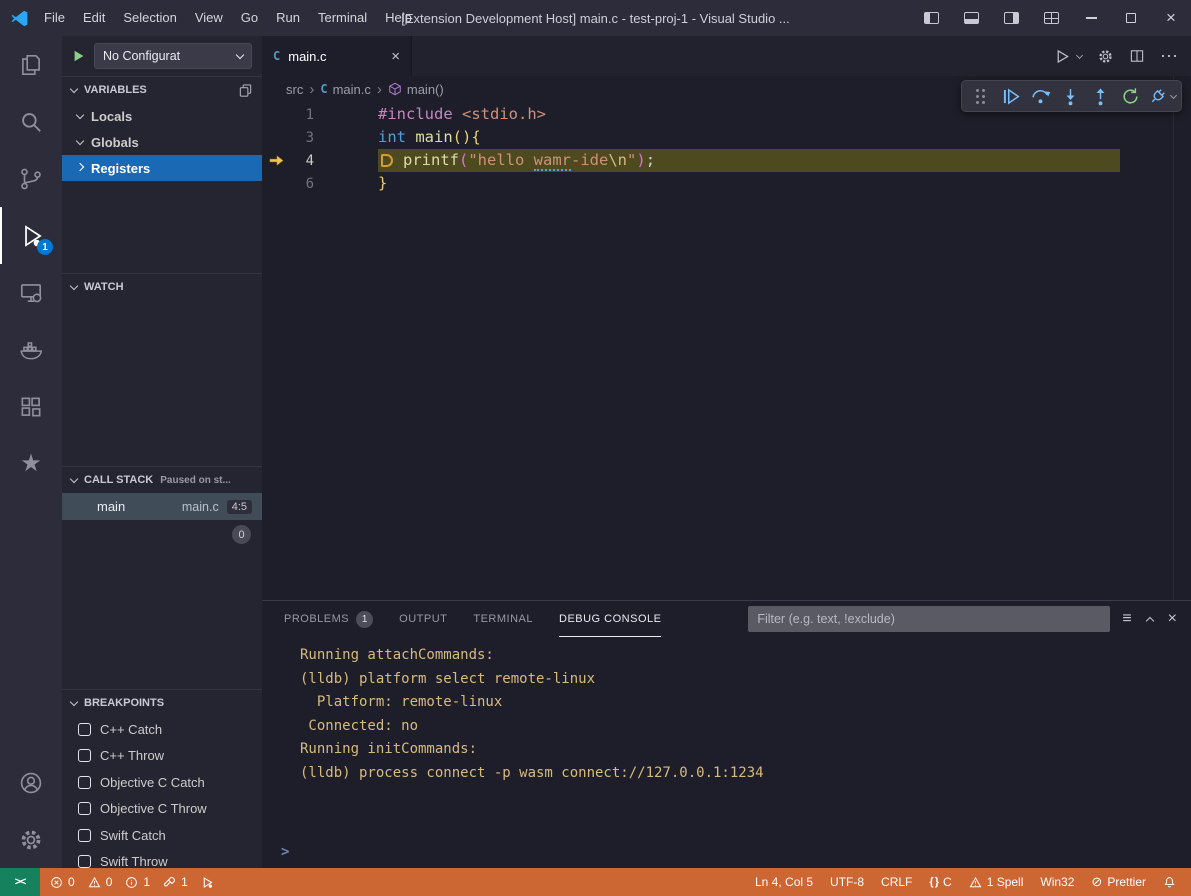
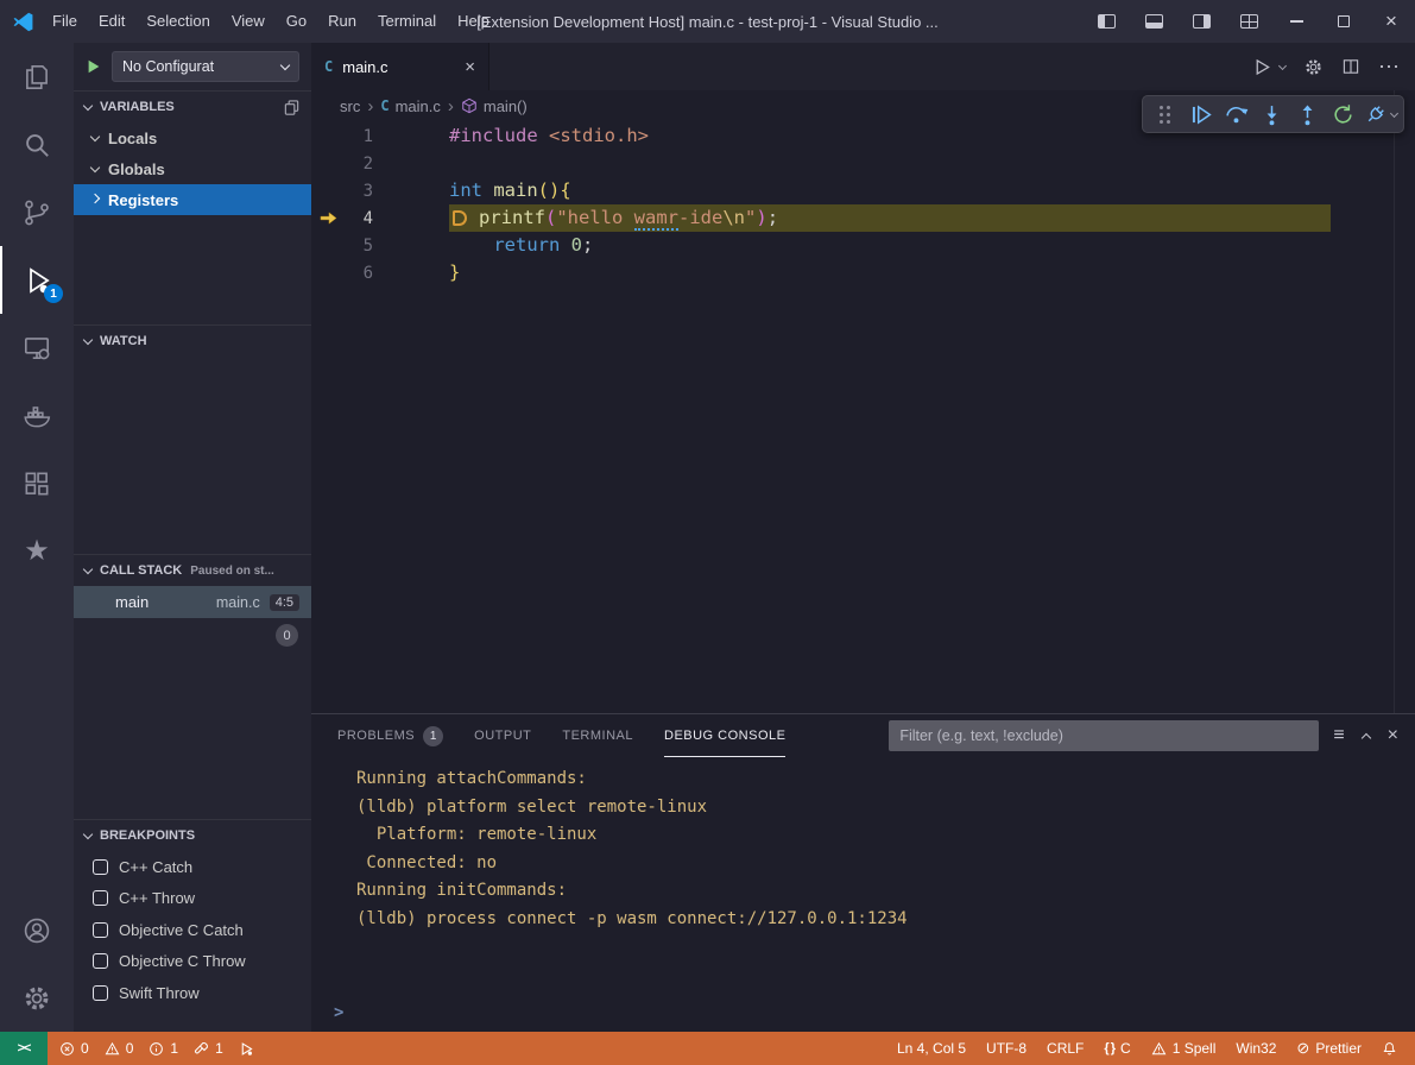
  File
  Edit
  Selection
  View
  Go
  Run
  Terminal
  Help
  [Extension Development Host] main.c - test-proj-1 - Visual Studio ...
  ×
  1
  ★
  No Configurat
  VARIABLES
  Locals
  Globals
  Registers
  WATCH
  CALL STACK
  Paused on st...
  main
  main.c
  4:5
  0
  BREAKPOINTS
  C++ Catch
  C++ Throw
  Objective C Catch
  Objective C Throw
- Swift Catch
  Swift Throw
  C
  main.c
  ×
  ⋯
  src
  ›
  C
  main.c
  ›
  main()
  1
  #include <stdio.h>
+ 2
  3
  int main(){
  4
  printf("hello wamr-ide\n");
+ 5
+ return 0;
  6
  }
  PROBLEMS
  1
  OUTPUT
  TERMINAL
  DEBUG CONSOLE
  Filter (e.g. text, !exclude)
  ≡
  ×
  Running attachCommands:
  (lldb) platform select remote-linux
  Platform: remote-linux
  Connected: no
  Running initCommands:
  (lldb) process connect -p wasm connect://127.0.0.1:1234
  >
  ><
  0
  0
  1
  1
  Ln 4, Col 5
  UTF-8
  CRLF
  { }
  C
  1 Spell
  Win32
  ⊘
  Prettier
